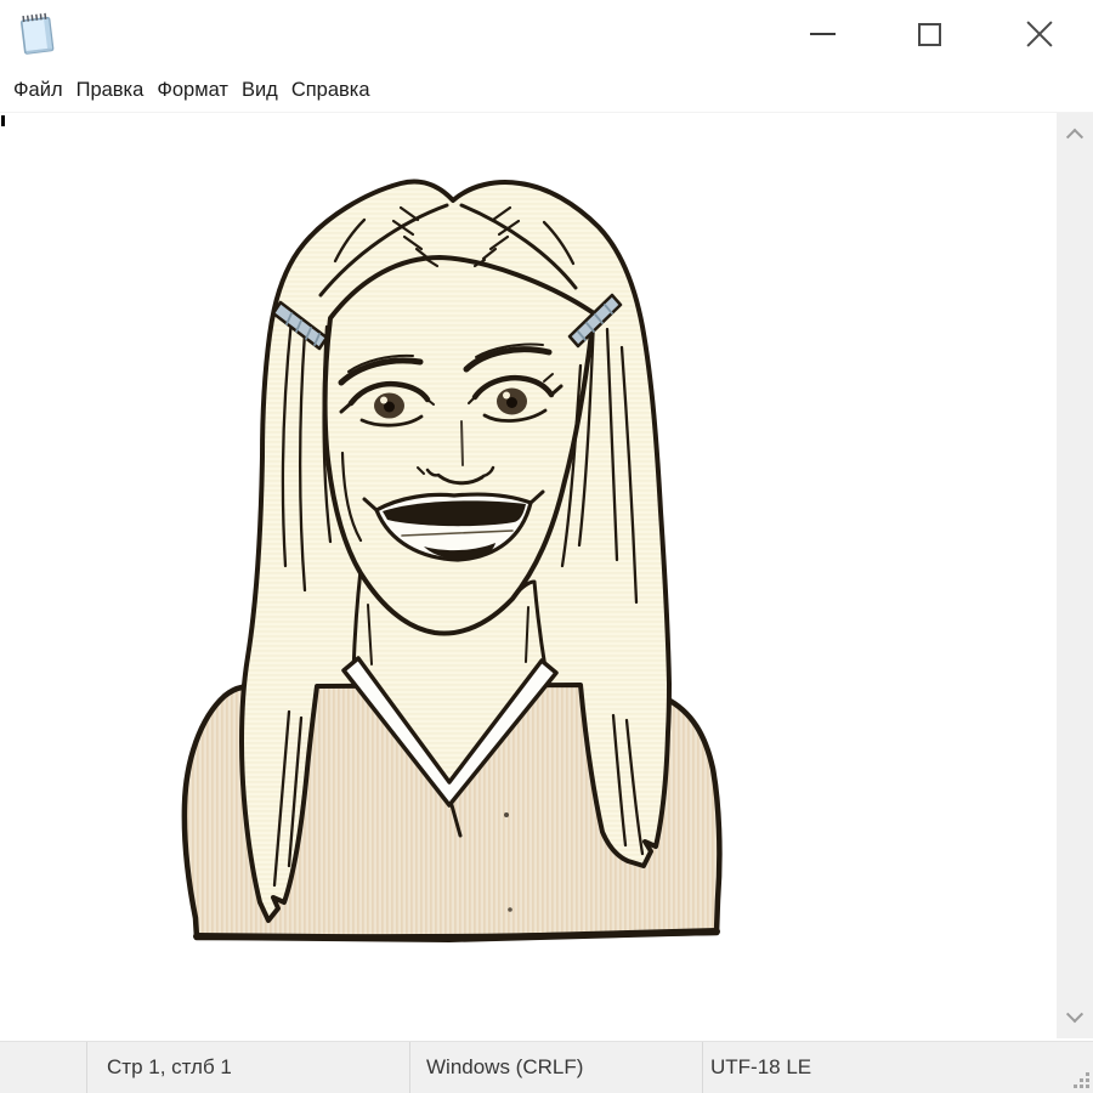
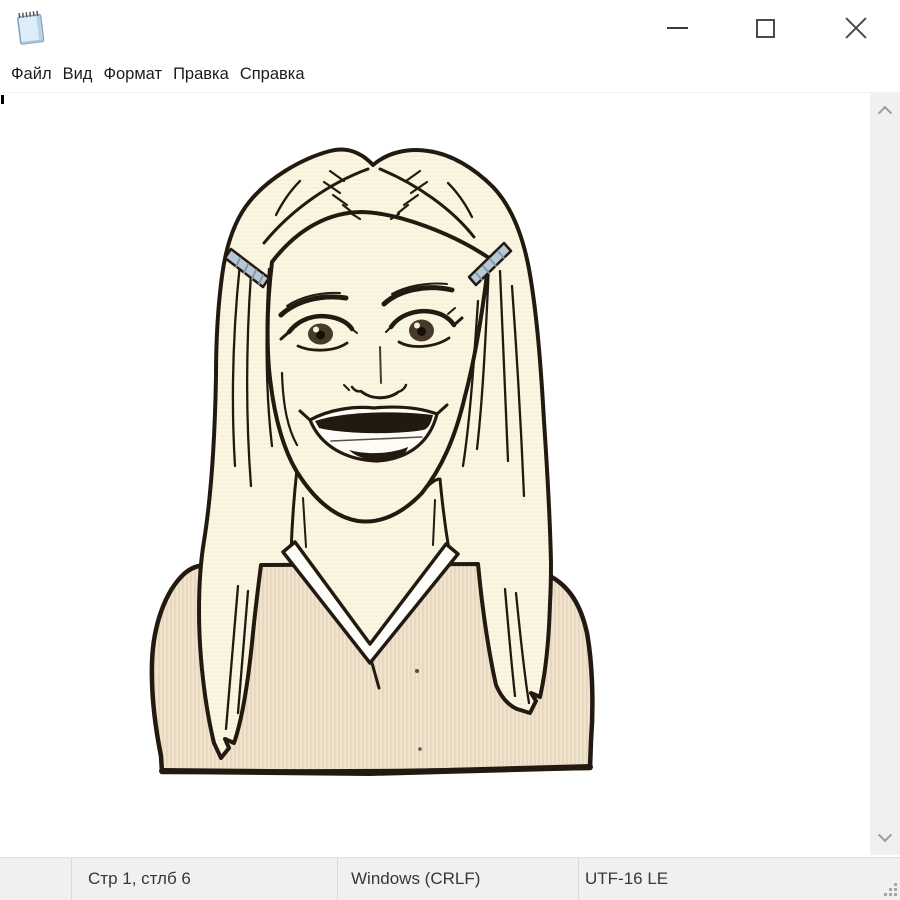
  Файл
- Правка
+ Вид
  Формат
- Вид
+ Правка
  Справка
- Стр 1, стлб 1
+ Стр 1, стлб 6
  Windows (CRLF)
- UTF-18 LE
+ UTF-16 LE
